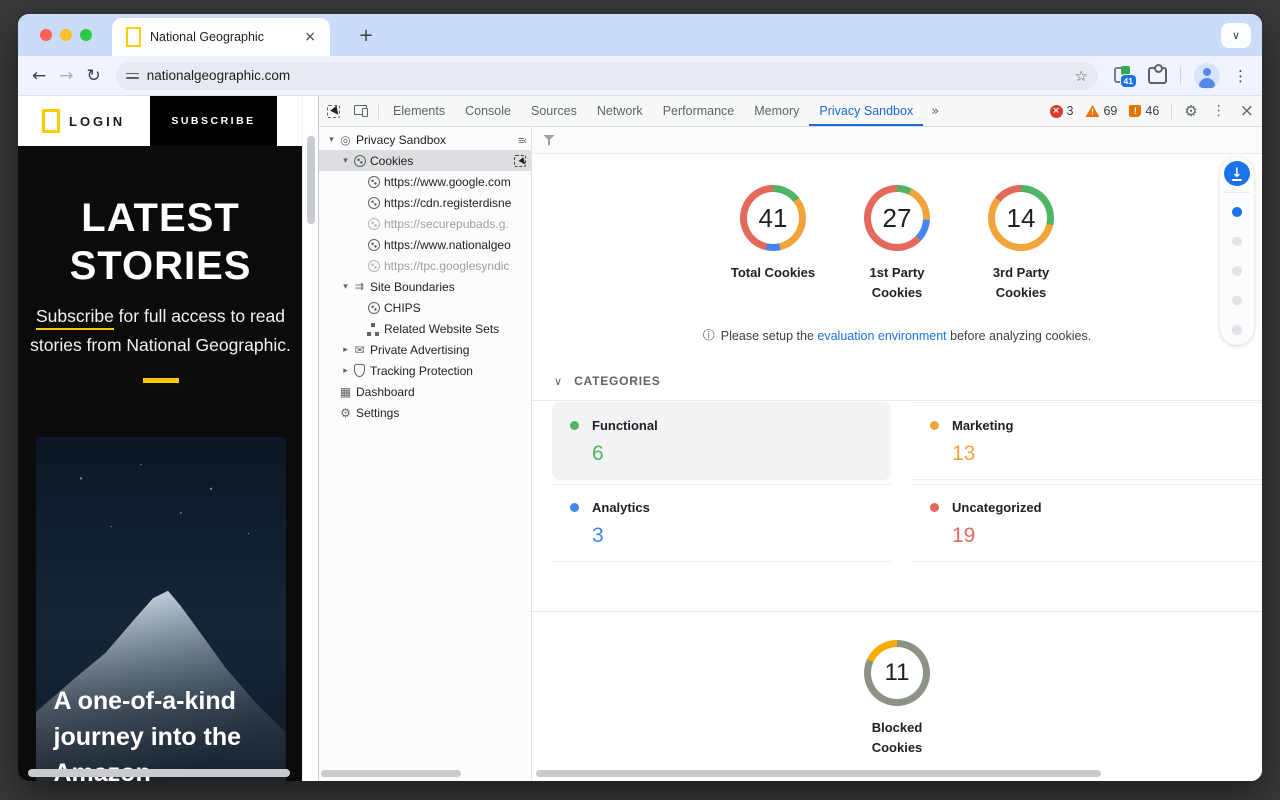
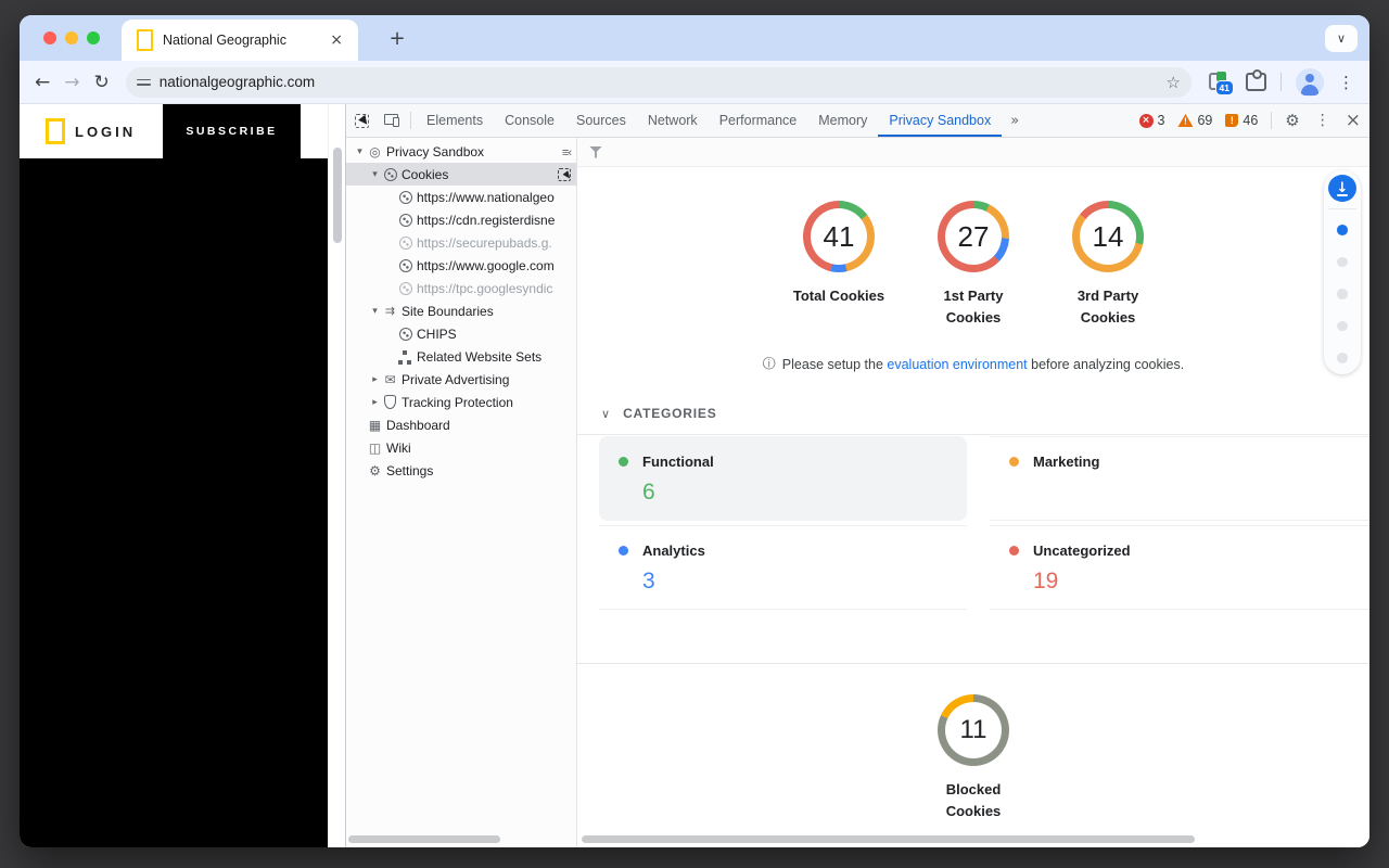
  National Geographic
  ×
  +
  ∨
  ←
  →
  ↻
  nationalgeographic.com
  ☆
  41
  ⋮
  LOGIN
  SUBSCRIBE
- LATEST
- STORIES
- Subscribe for full access to read
- stories from National Geographic.
- A one-of-a-kind
- journey into the
  Elements
  Console
  Sources
  Network
  Performance
  Memory
  Privacy Sandbox
  »
  ×
  3
  69
  !
  46
  ⚙
  ⋮
  ×
  ▾
  Privacy Sandbox
  ▾
  Cookies
- https://www.google.com
+ https://www.nationalgeo
  https://cdn.registerdisne
  https://securepubads.g.
- https://www.nationalgeo
+ https://www.google.com
  https://tpc.googlesyndic
  ▾
  Site Boundaries
  CHIPS
  Related Website Sets
  ▸
  Private Advertising
  ▸
  Tracking Protection
  Dashboard
+ Wiki
  Settings
  41
  Total Cookies
  27
  1st Party Cookies
  14
  3rd Party Cookies
  ⓘ
  Please setup the evaluation environment before analyzing cookies.
  ∨
  CATEGORIES
  Functional
  6
  Marketing
- 13
  Analytics
  3
  Uncategorized
  19
  11
  Blocked Cookies
  ↓
